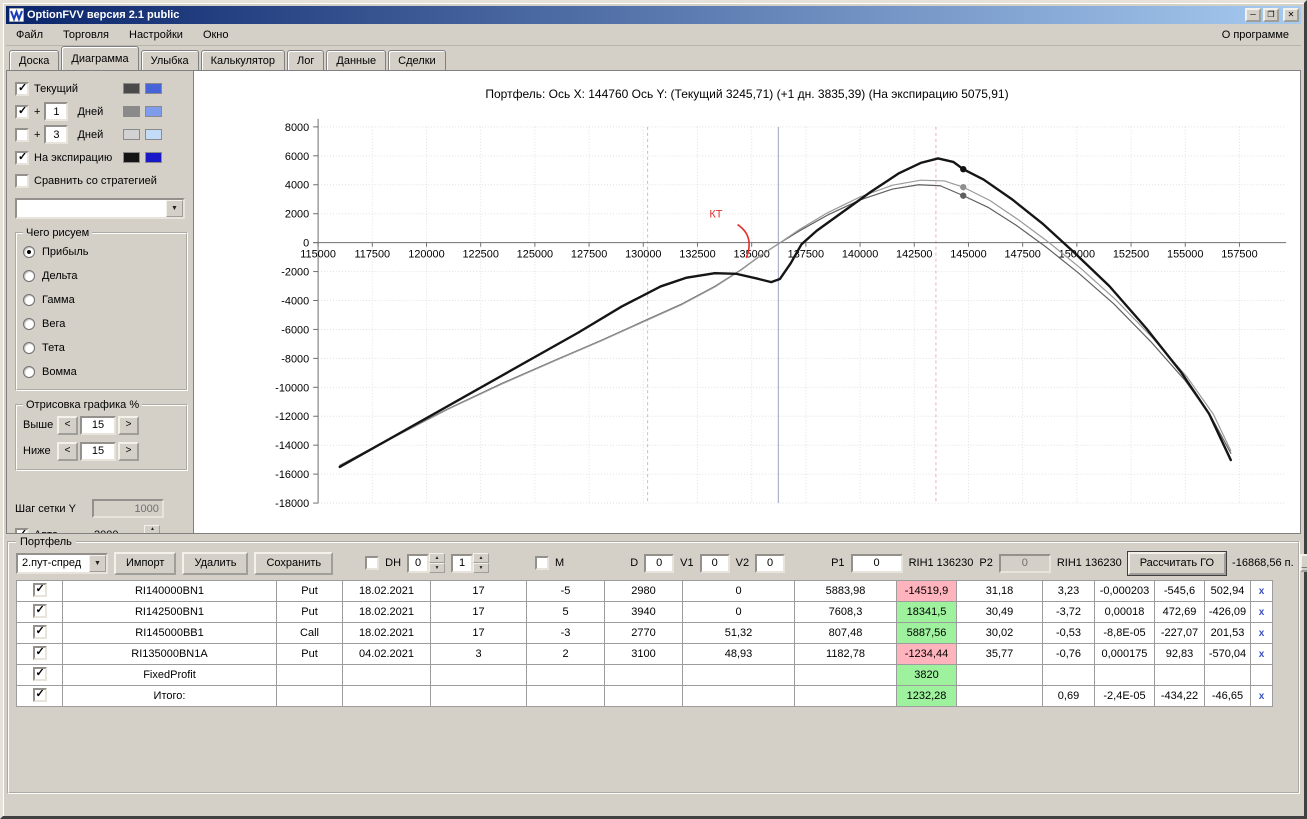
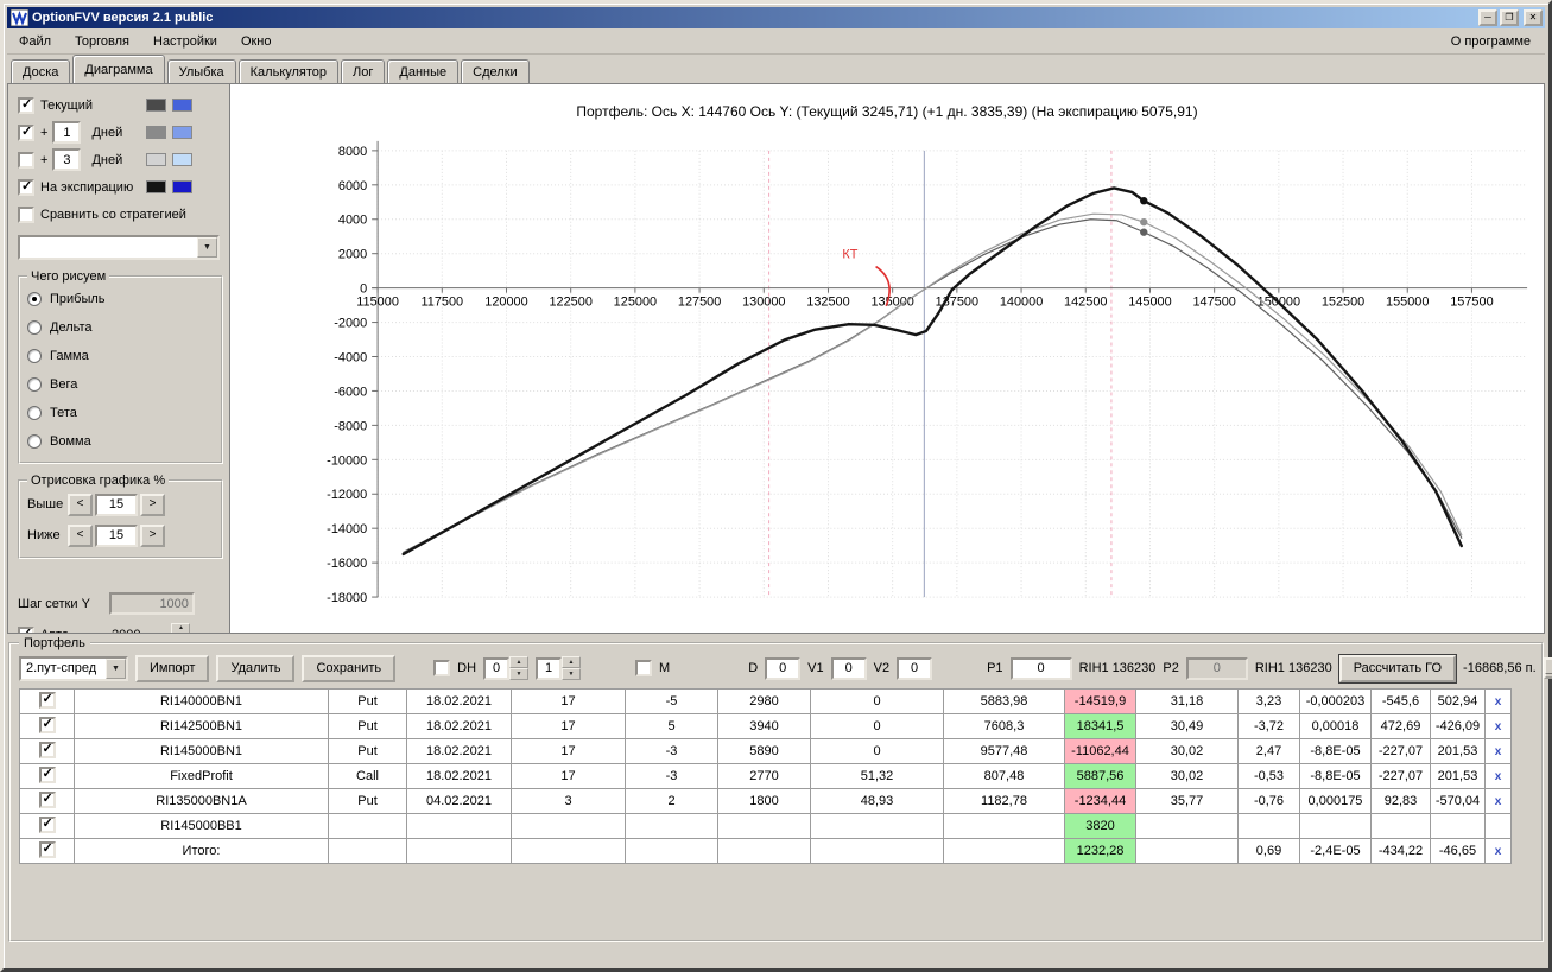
  OptionFVV версия 2.1 public
  ─
  ❐
  ✕
  Файл
  Торговля
  Настройки
  Окно
  О программе
  Доска
  Диаграмма
  Улыбка
  Калькулятор
  Лог
  Данные
  Сделки
  Текущий
  +
  1
  Дней
  +
  3
  Дней
  На экспирацию
  Сравнить со стратегией
  Чего рисуем
  Прибыль
  Дельта
  Гамма
  Вега
  Тета
  Вомма
  Отрисовка графика %
  Выше
  <
  15
  >
  Ниже
  <
  15
  >
  Шаг сетки Y
  1000
  Портфель: Ось X: 144760 Ось Y: (Текущий 3245,71) (+1 дн. 3835,39) (На экспирацию 5075,91)
  8000
  6000
  4000
  2000
  0
  -2000
  -4000
  -6000
  -8000
  -10000
  -12000
  -14000
  -16000
  -18000
  115000
  117500
  120000
  122500
  125000
  127500
  130000
  132500
  135000
  17500
  140000
  142500
  145000
  147500
  150000
  152500
  155000
  157500
  КТ
  Портфель
  2.пут-спред
  Импорт
  Удалить
  Сохранить
  DH
  0
  1
  М
  D
  0
  V1
  0
  V2
  0
  P1
  0
  RIH1 136230
  P2
  0
  RIH1 136230
  Рассчитать ГО
  -16868,56 п.
  _
  	RI140000BN1	Put	18.02.2021	17	-5	2980	0	5883,98	-14519,9	31,18	3,23	-0,000203	-545,6	502,94	х
  	RI142500BN1	Put	18.02.2021	17	5	3940	0	7608,3	18341,5	30,49	-3,72	0,00018	472,69	-426,09	х
+ 	RI145000BN1	Put	18.02.2021	17	-3	5890	0	9577,48	-11062,44	30,02	2,47	-8,8E-05	-227,07	201,53	х
- 	RI145000BB1	Call	18.02.2021	17	-3	2770	51,32	807,48	5887,56	30,02	-0,53	-8,8E-05	-227,07	201,53	х
+ 	FixedProfit	Call	18.02.2021	17	-3	2770	51,32	807,48	5887,56	30,02	-0,53	-8,8E-05	-227,07	201,53	х
- 	RI135000BN1A	Put	04.02.2021	3	2	3100	48,93	1182,78	-1234,44	35,77	-0,76	0,000175	92,83	-570,04	х
+ 	RI135000BN1A	Put	04.02.2021	3	2	1800	48,93	1182,78	-1234,44	35,77	-0,76	0,000175	92,83	-570,04	х
- 	FixedProfit								3820
+ 	RI145000BB1								3820
  	Итого:								1232,28		0,69	-2,4E-05	-434,22	-46,65	х
